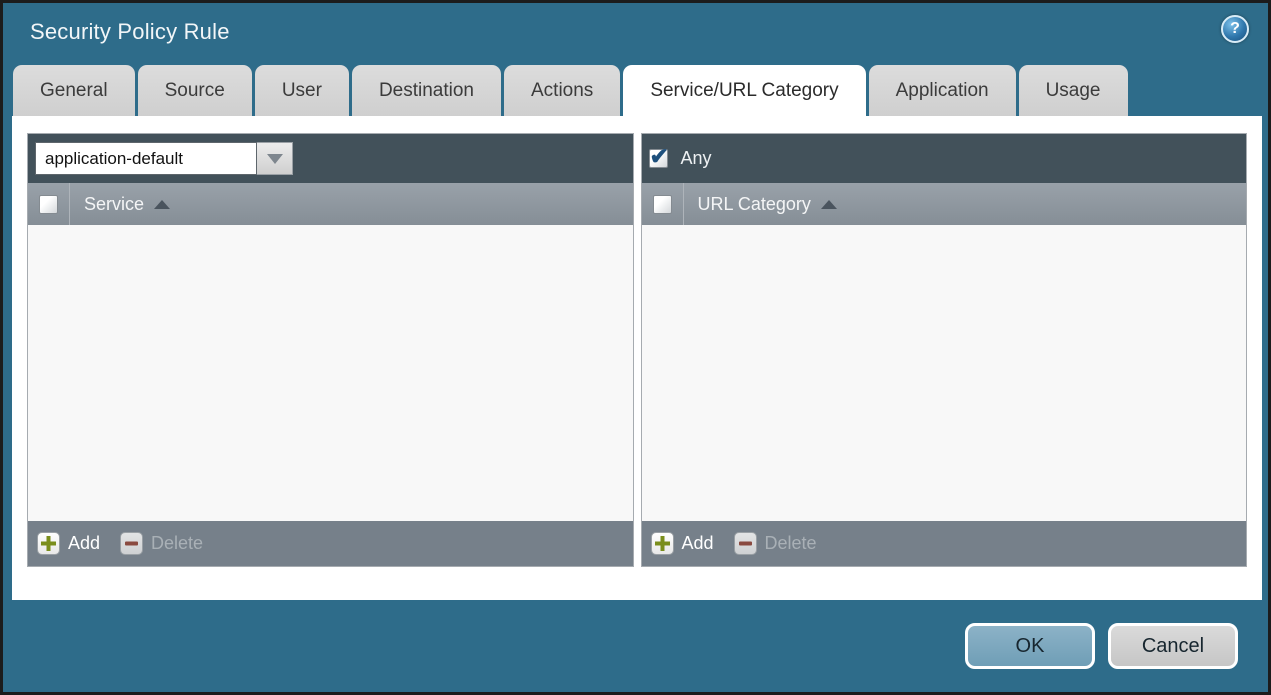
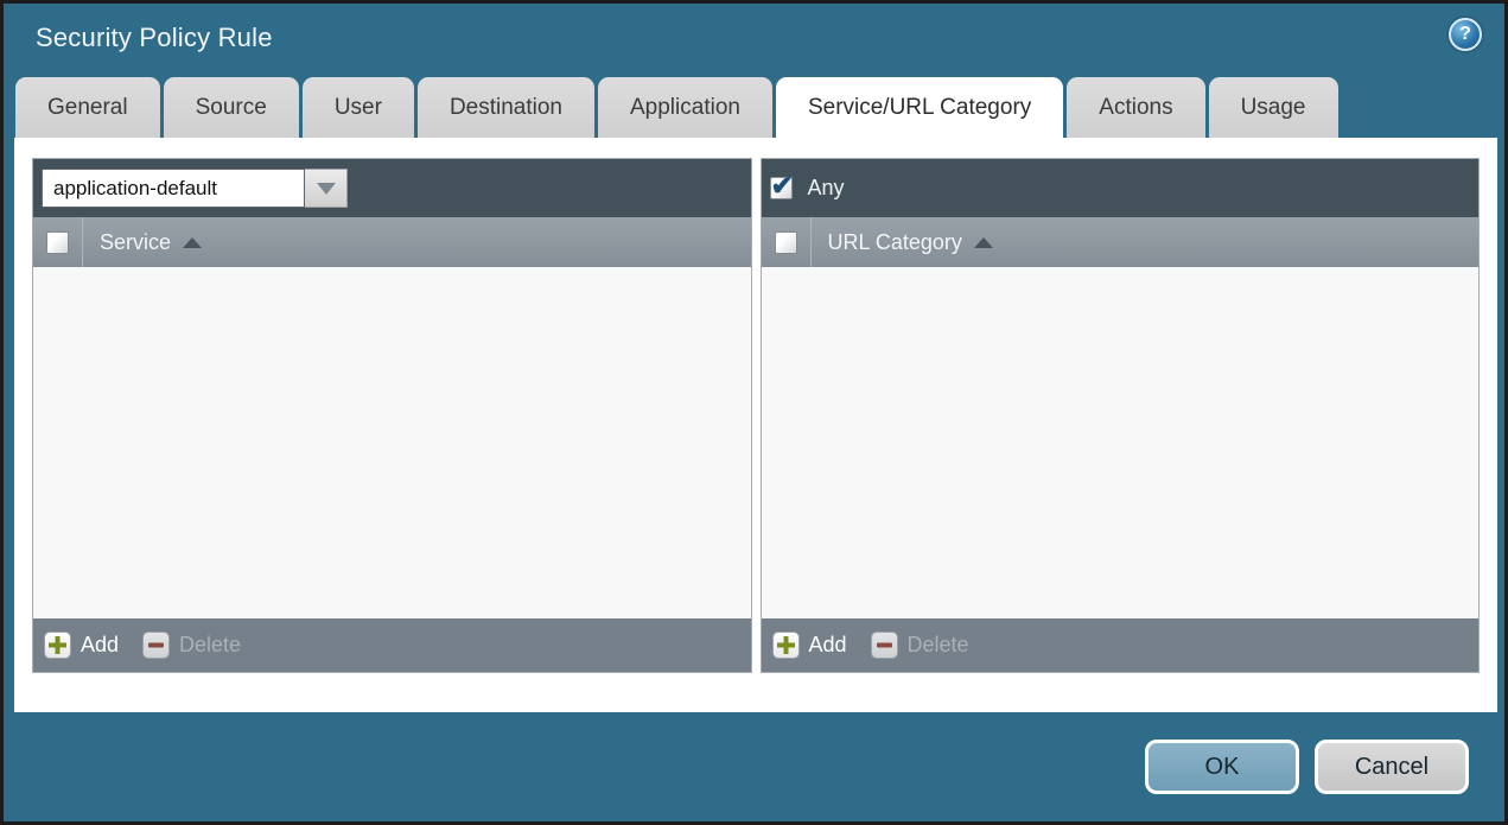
  Security Policy Rule
  ?
  General
  Source
  User
  Destination
- Actions
+ Application
  Service/URL Category
- Application
+ Actions
  Usage
  application-default
  Service
  Add
  Delete
  Any
  URL Category
  Add
  Delete
  OK
  Cancel
